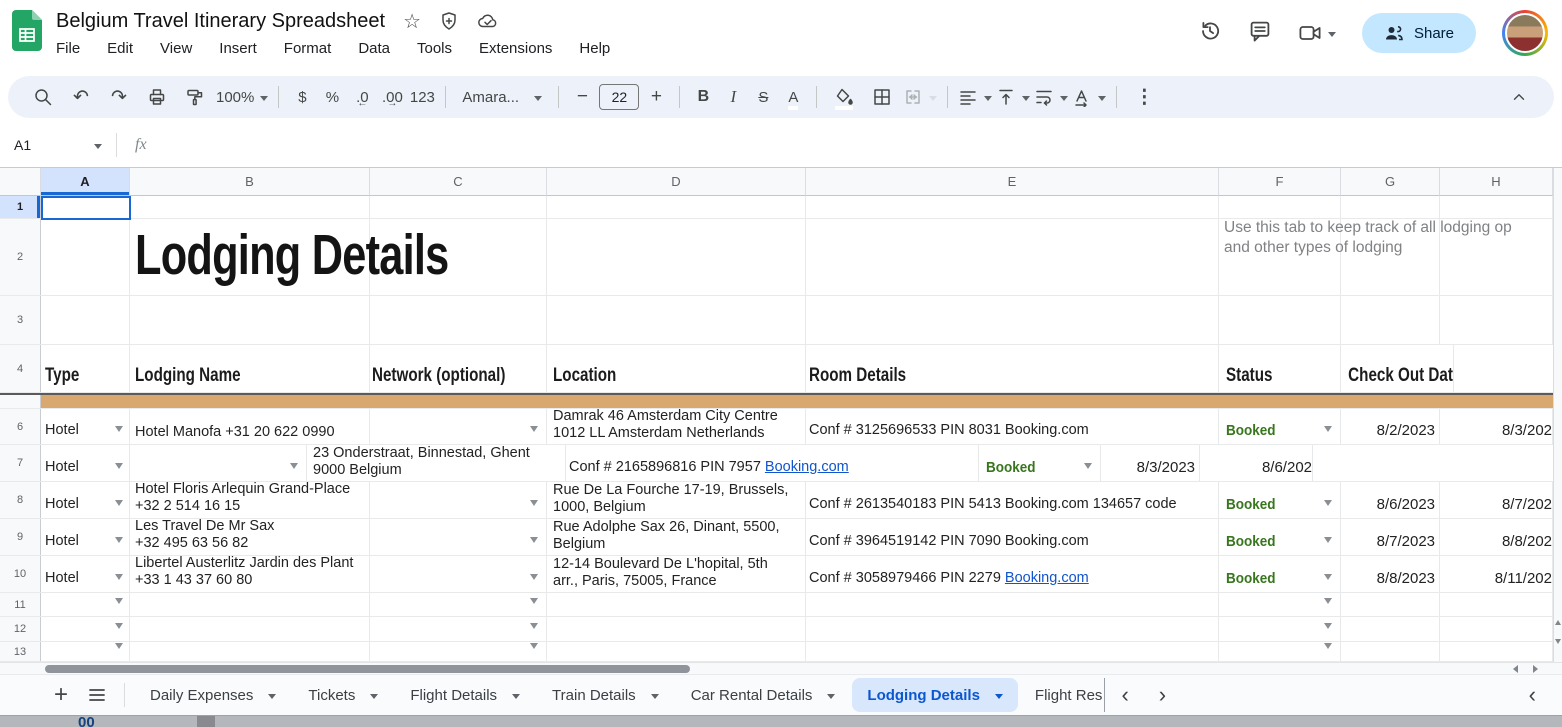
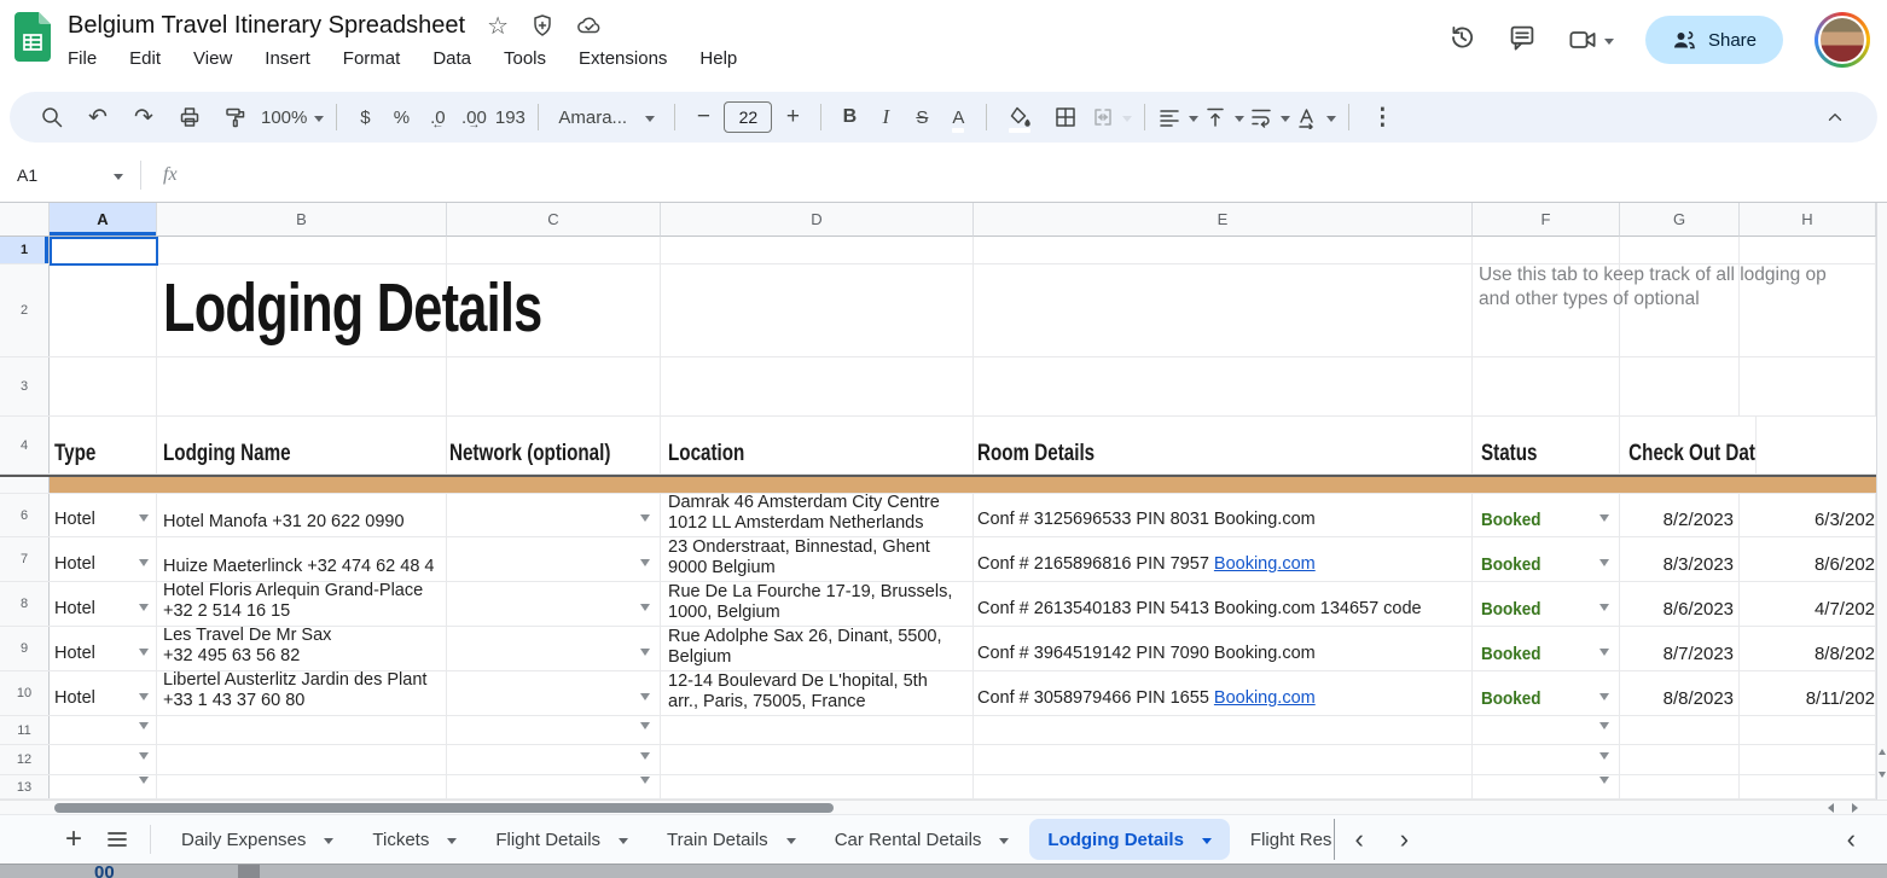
  Belgium Travel Itinerary Spreadsheet
  ☆
  File
  Edit
  View
  Insert
  Format
  Data
  Tools
  Extensions
  Help
  Share
  ↶
  ↷
  100%
  $
  %
  .0
  ←
  .00
  →
- 123
+ 193
  Amara...
  −
  22
  +
  B
  I
  S
  A
  ⋮
  A1
  fx
  A
  B
  C
  D
  E
  F
  G
  H
  1
  2
  3
  4
  Type
  Lodging Name
  Network (optional)
  Location
  Room Details
  Status
  Check Out Dat
  6
  Hotel
  Hotel Manofa +31 20 622 0990
  Damrak 46 Amsterdam City Centre
  1012 LL Amsterdam Netherlands
  Conf # 3125696533 PIN 8031 Booking.com
  Booked
  8/2/2023
- 8/3/202
+ 6/3/202
  7
  Hotel
+ Huize Maeterlinck +32 474 62 48 4
  23 Onderstraat, Binnestad, Ghent
  9000 Belgium
  Conf # 2165896816 PIN 7957 Booking.com
  Booked
  8/3/2023
  8/6/202
  8
  Hotel
  Hotel Floris Arlequin Grand-Place
  +32 2 514 16 15
  Rue De La Fourche 17-19, Brussels,
  1000, Belgium
  Conf # 2613540183 PIN 5413 Booking.com 134657 code
  Booked
  8/6/2023
- 8/7/202
+ 4/7/202
  9
  Hotel
  Les Travel De Mr Sax
  +32 495 63 56 82
  Rue Adolphe Sax 26, Dinant, 5500,
  Belgium
  Conf # 3964519142 PIN 7090 Booking.com
  Booked
  8/7/2023
  8/8/202
  10
  Hotel
  Libertel Austerlitz Jardin des Plant
  +33 1 43 37 60 80
  12-14 Boulevard De L'hopital, 5th
  arr., Paris, 75005, France
- Conf # 3058979466 PIN 2279 Booking.com
+ Conf # 3058979466 PIN 1655 Booking.com
  Booked
  8/8/2023
  8/11/202
  11
  12
  13
  Lodging Details
  Use this tab to keep track of all lodging op
- and other types of lodging
+ and other types of optional
  +
  Daily Expenses
  Tickets
  Flight Details
  Train Details
  Car Rental Details
  Lodging Details
  Flight Res
  ‹
  ›
  ‹
  00
